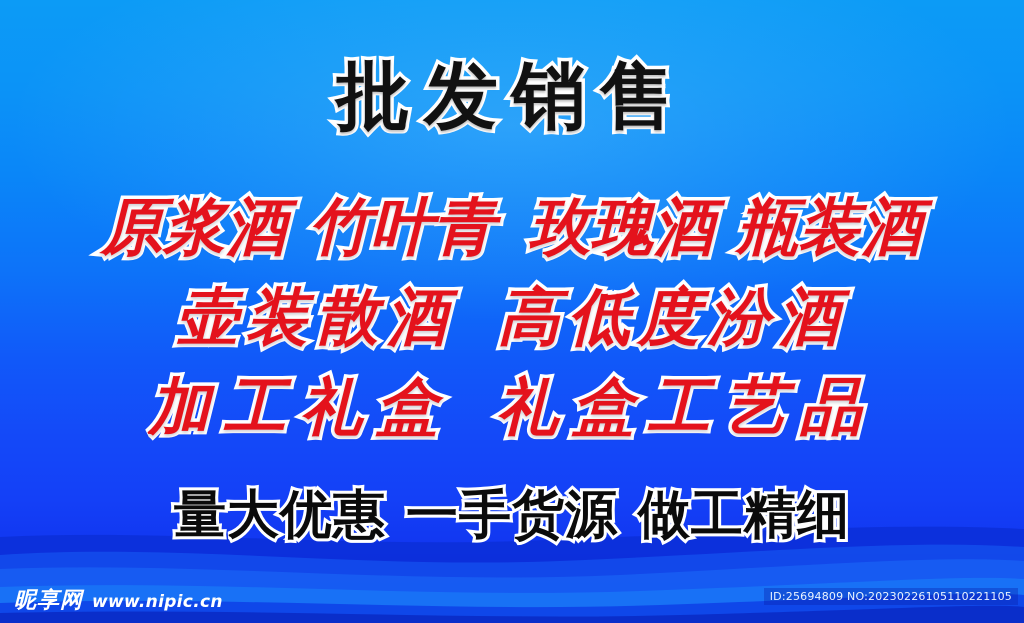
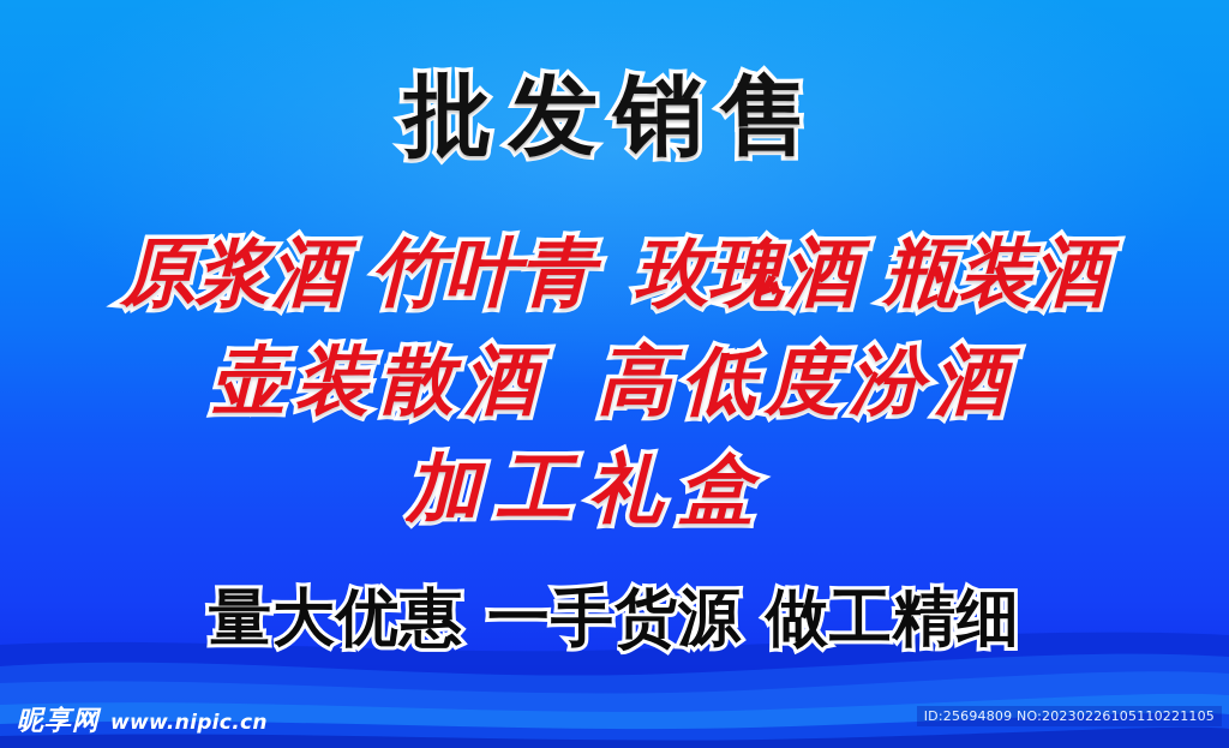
  批发销售
  原浆酒 竹叶青
  玫瑰酒 瓶装酒
  壶装散酒
  高低度汾酒
  加工礼盒
- 礼盒工艺品
  量大优惠 一手货源 做工精细
  昵享网
  www.nipic.cn
  ID:25694809 NO:20230226105110221105
